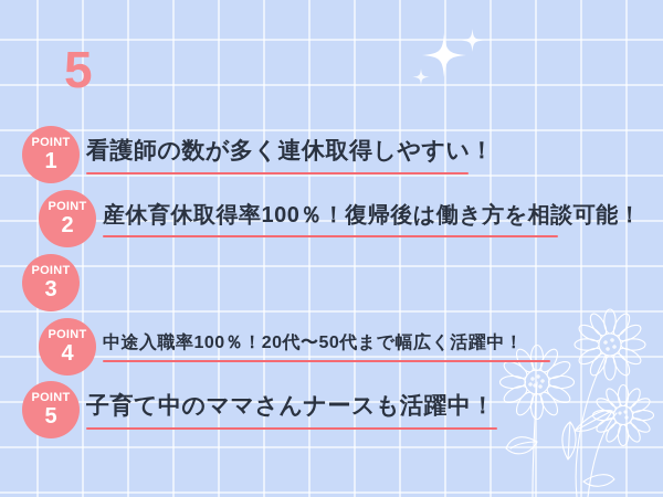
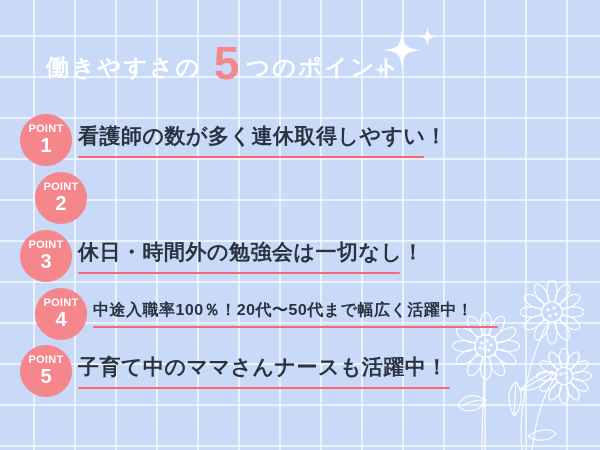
+ 働きやすさの
  5
+ つのポイント
  POINT
  1
  看護師の数が多く連休取得しやすい！
  POINT
  2
- 産休育休取得率100％！復帰後は働き方を相談可能！
  POINT
  3
+ 休日・時間外の勉強会は一切なし！
  POINT
  4
  中途入職率100％！20代〜50代まで幅広く活躍中！
  POINT
  5
  子育て中のママさんナースも活躍中！
